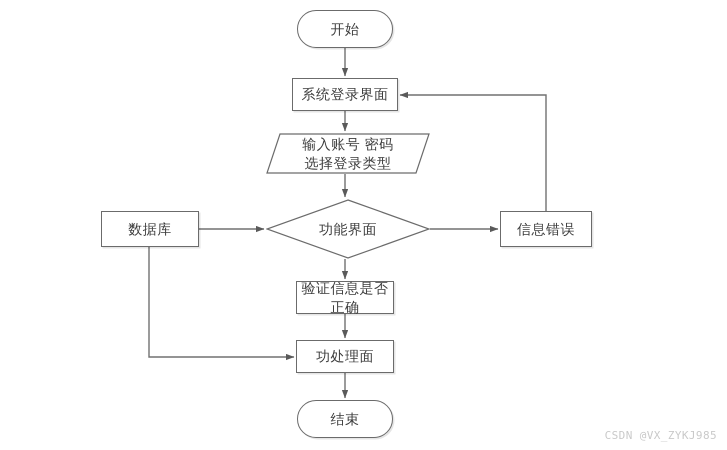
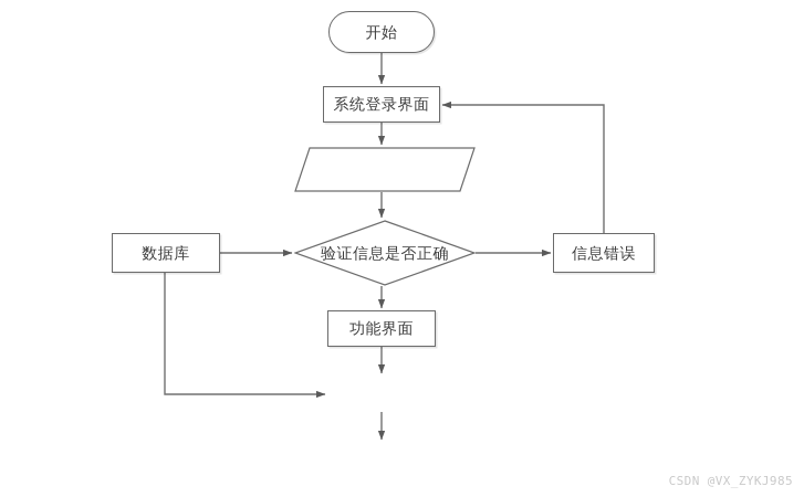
  开始
  系统登录界面
- 输入账号 密码
- 选择登录类型
- 功能界面
+ 验证信息是否正确
  数据库
  信息错误
- 验证信息是否正确
+ 功能界面
- 功处理面
- 结束
  CSDN @VX_ZYKJ985
